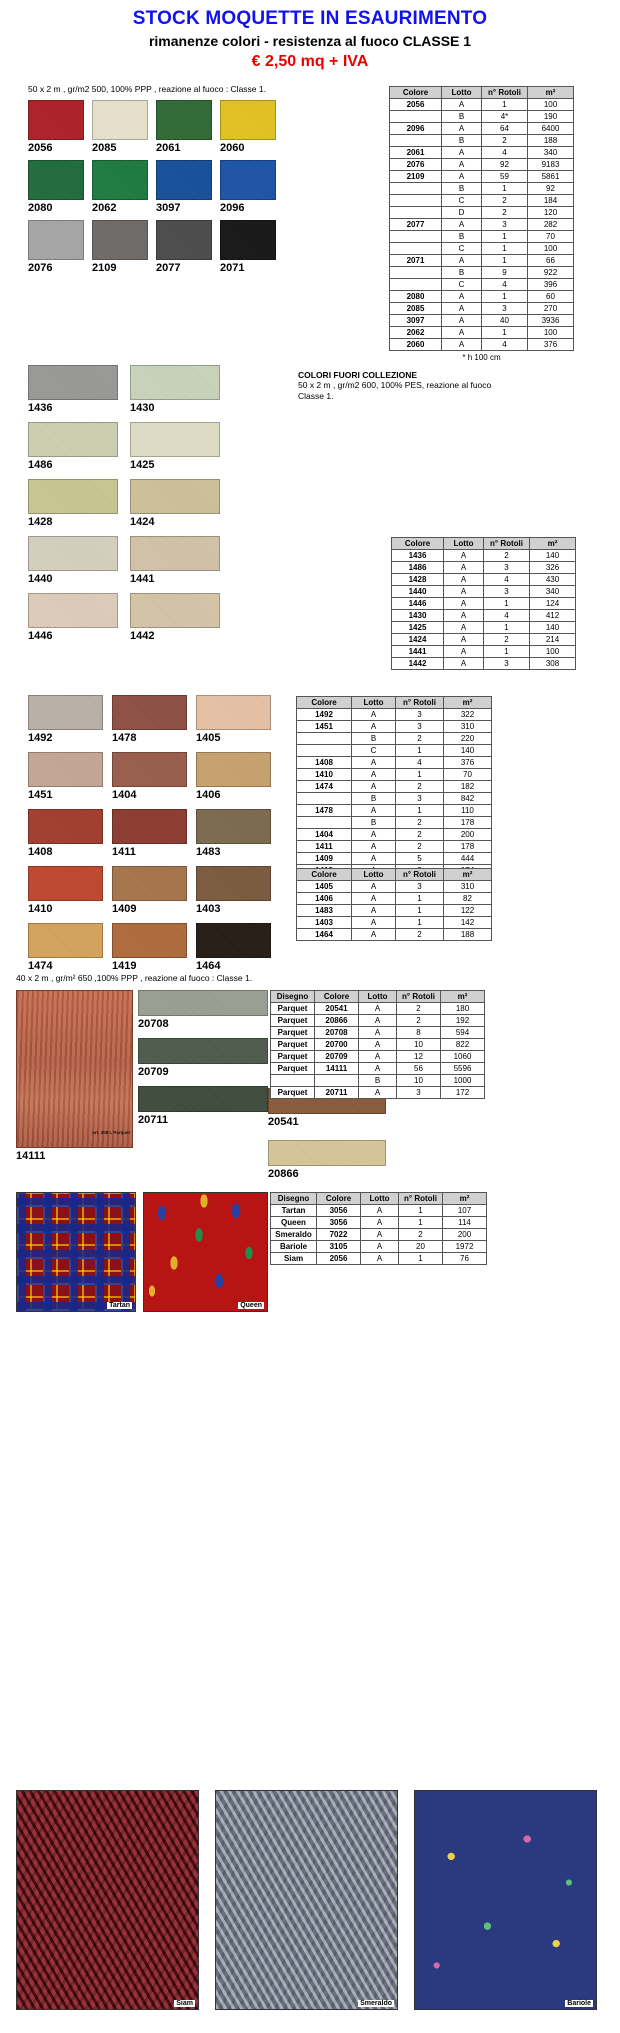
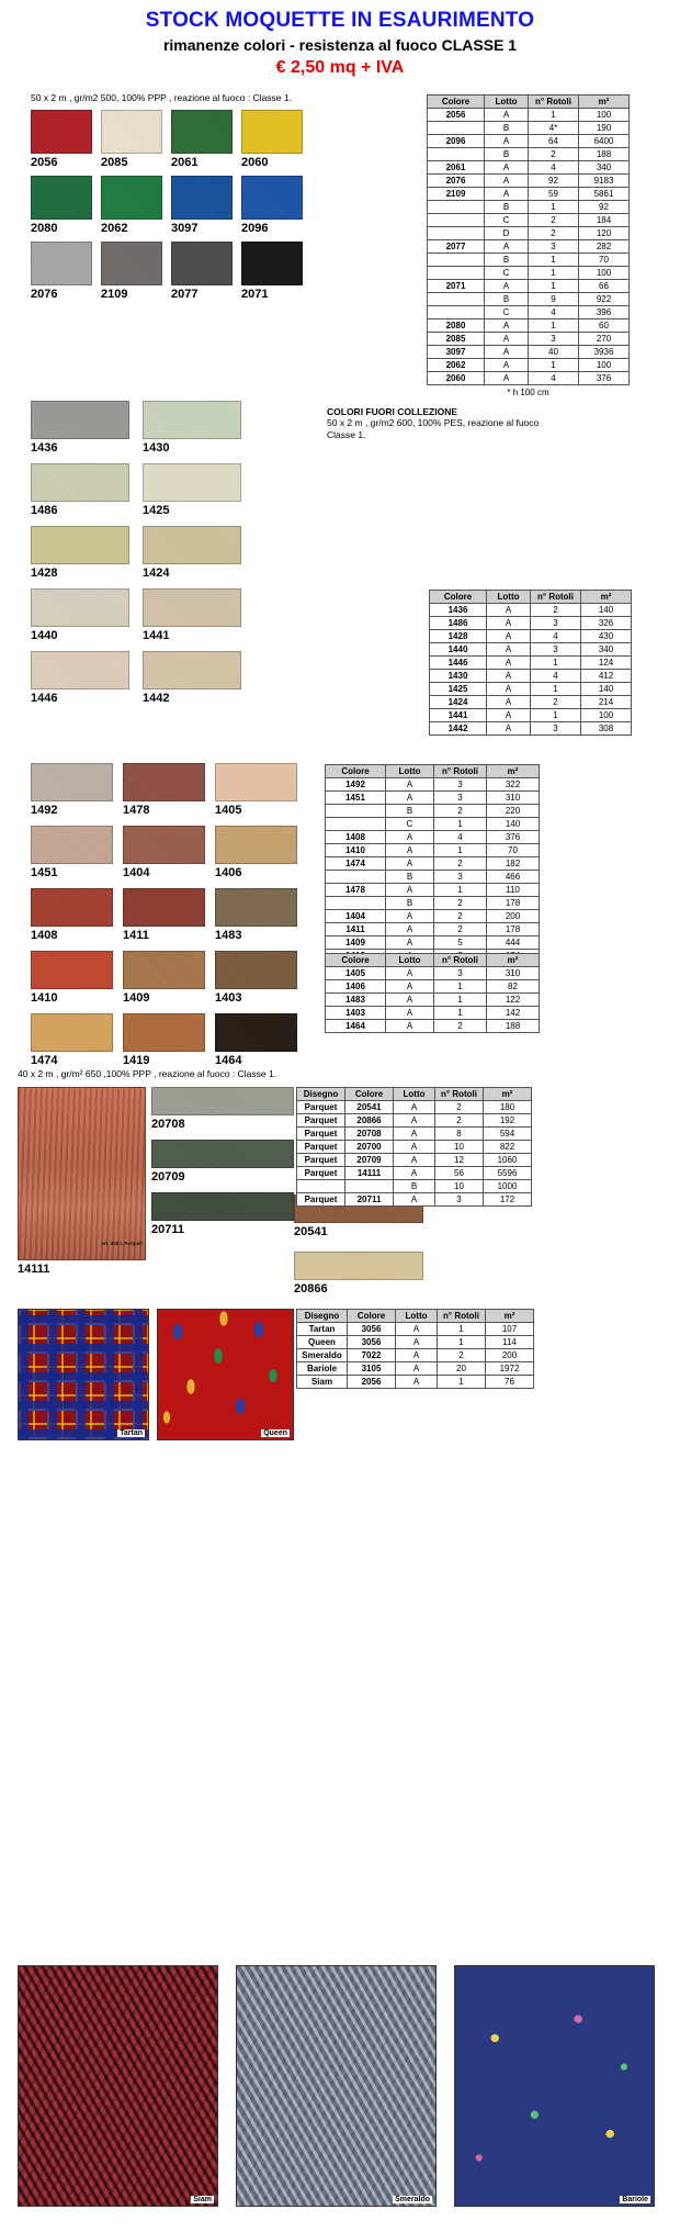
  STOCK MOQUETTE IN ESAURIMENTO
  rimanenze colori - resistenza al fuoco CLASSE 1
  € 2,50 mq + IVA
  50 x 2 m , gr/m2 500, 100% PPP , reazione al fuoco : Classe 1.
  2056
  2085
  2061
  2060
  2080
  2062
  3097
  2096
  2076
  2109
  2077
  2071
  Colore	Lotto	n° Rotoli	m²
  2056	A	1	100
  	B	4*	190
  2096	A	64	6400
  	B	2	188
  2061	A	4	340
  2076	A	92	9183
  2109	A	59	5861
  	B	1	92
  	C	2	184
  	D	2	120
  2077	A	3	282
  	B	1	70
  	C	1	100
  2071	A	1	66
  	B	9	922
  	C	4	396
  2080	A	1	60
  2085	A	3	270
  3097	A	40	3936
  2062	A	1	100
  2060	A	4	376
  * h 100 cm
  COLORI FUORI COLLEZIONE
  50 x 2 m , gr/m2 600, 100% PES, reazione al fuoco
  Classe 1.
  1436
  1430
  1486
  1425
  1428
  1424
  1440
  1441
  1446
  1442
  Colore	Lotto	n° Rotoli	m²
  1436	A	2	140
  1486	A	3	326
  1428	A	4	430
  1440	A	3	340
  1446	A	1	124
  1430	A	4	412
  1425	A	1	140
  1424	A	2	214
  1441	A	1	100
  1442	A	3	308
  1492
  1478
  1405
  1451
  1404
  1406
  1408
  1411
  1483
  1410
  1409
  1403
  1474
  1419
  1464
  Colore	Lotto	n° Rotoli	m²
  1492	A	3	322
  1451	A	3	310
  	B	2	220
  	C	1	140
  1408	A	4	376
  1410	A	1	70
  1474	A	2	182
- 	B	3	842
+ 	B	3	466
  1478	A	1	110
  	B	2	178
  1404	A	2	200
  1411	A	2	178
  1409	A	5	444
  Colore	Lotto	n° Rotoli	m²
  1405	A	3	310
  1406	A	1	82
  1483	A	1	122
  1403	A	1	142
  1464	A	2	188
  40 x 2 m , gr/m² 650 ,100% PPP , reazione al fuoco : Classe 1.
  14111
  20708
  20709
  20711
  20541
  20866
  Disegno	Colore	Lotto	n° Rotoli	m²
  Parquet	20541	A	2	180
  Parquet	20866	A	2	192
  Parquet	20708	A	8	594
  Parquet	20700	A	10	822
  Parquet	20709	A	12	1060
  Parquet	14111	A	56	5596
  		B	10	1000
  Parquet	20711	A	3	172
  Disegno	Colore	Lotto	n° Rotoli	m²
  Tartan	3056	A	1	107
  Queen	3056	A	1	114
  Smeraldo	7022	A	2	200
  Bariole	3105	A	20	1972
  Siam	2056	A	1	76
